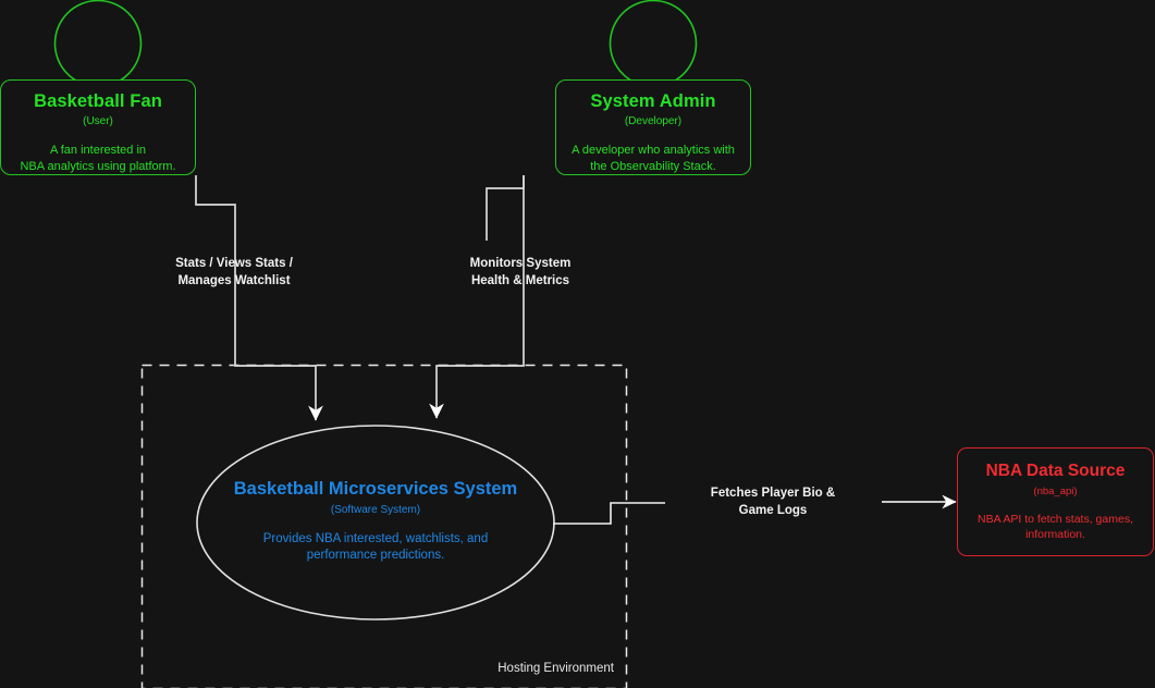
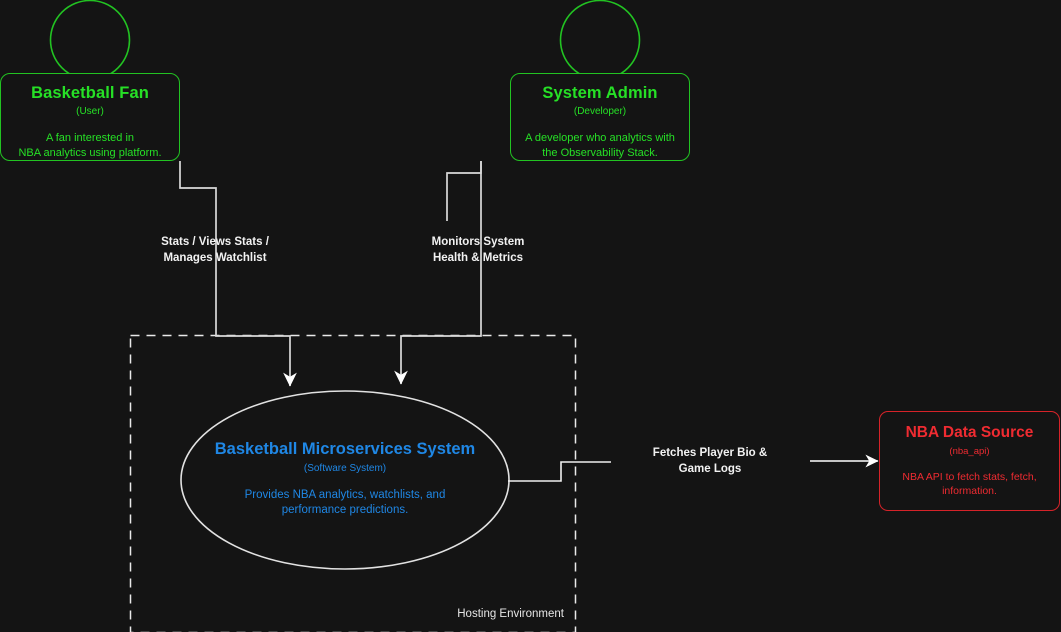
  Basketball Fan
  (User)
  A fan interested in
  NBA analytics using platform.
  System Admin
  (Developer)
  A developer who analytics with
  the Observability Stack.
  Stats / Views Stats /
  Manages Watchlist
  Monitors System
  Health & Metrics
  Basketball Microservices System
  (Software System)
- Provides NBA interested, watchlists, and
+ Provides NBA analytics, watchlists, and
  performance predictions.
  Fetches Player Bio &
  Game Logs
  NBA Data Source
  (nba_api)
- NBA API to fetch stats, games,
+ NBA API to fetch stats, fetch,
  information.
  Hosting Environment
